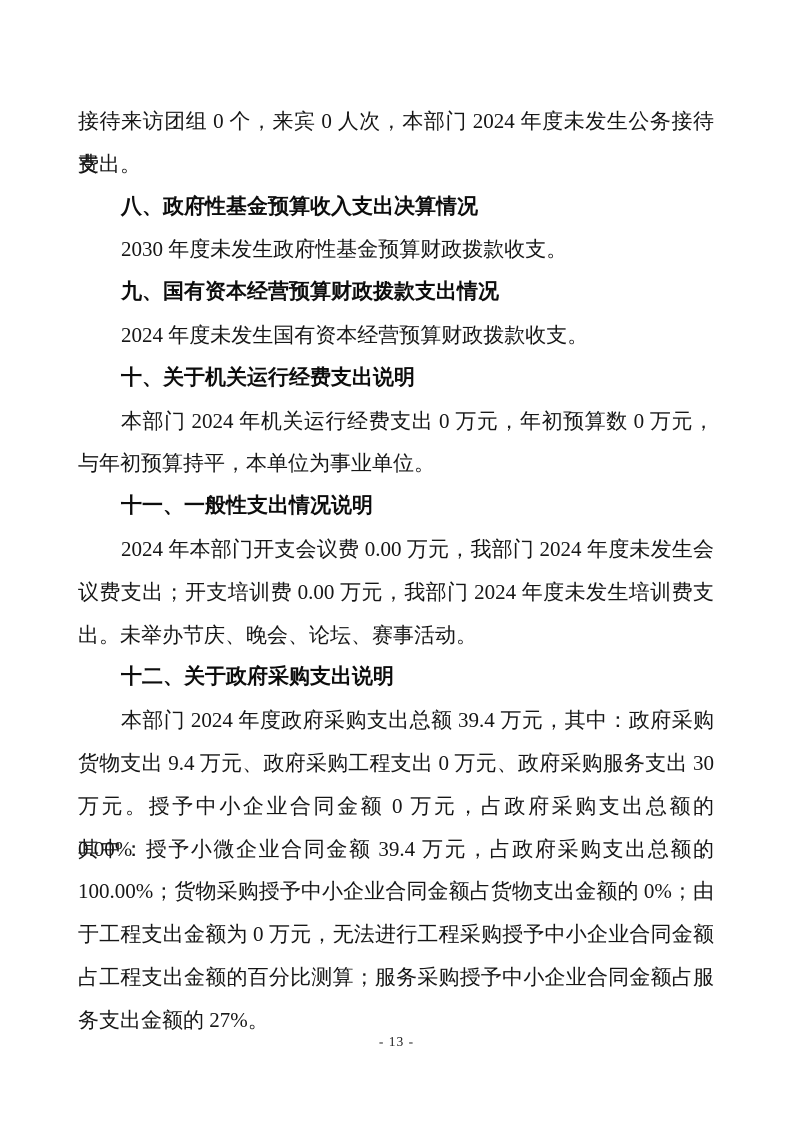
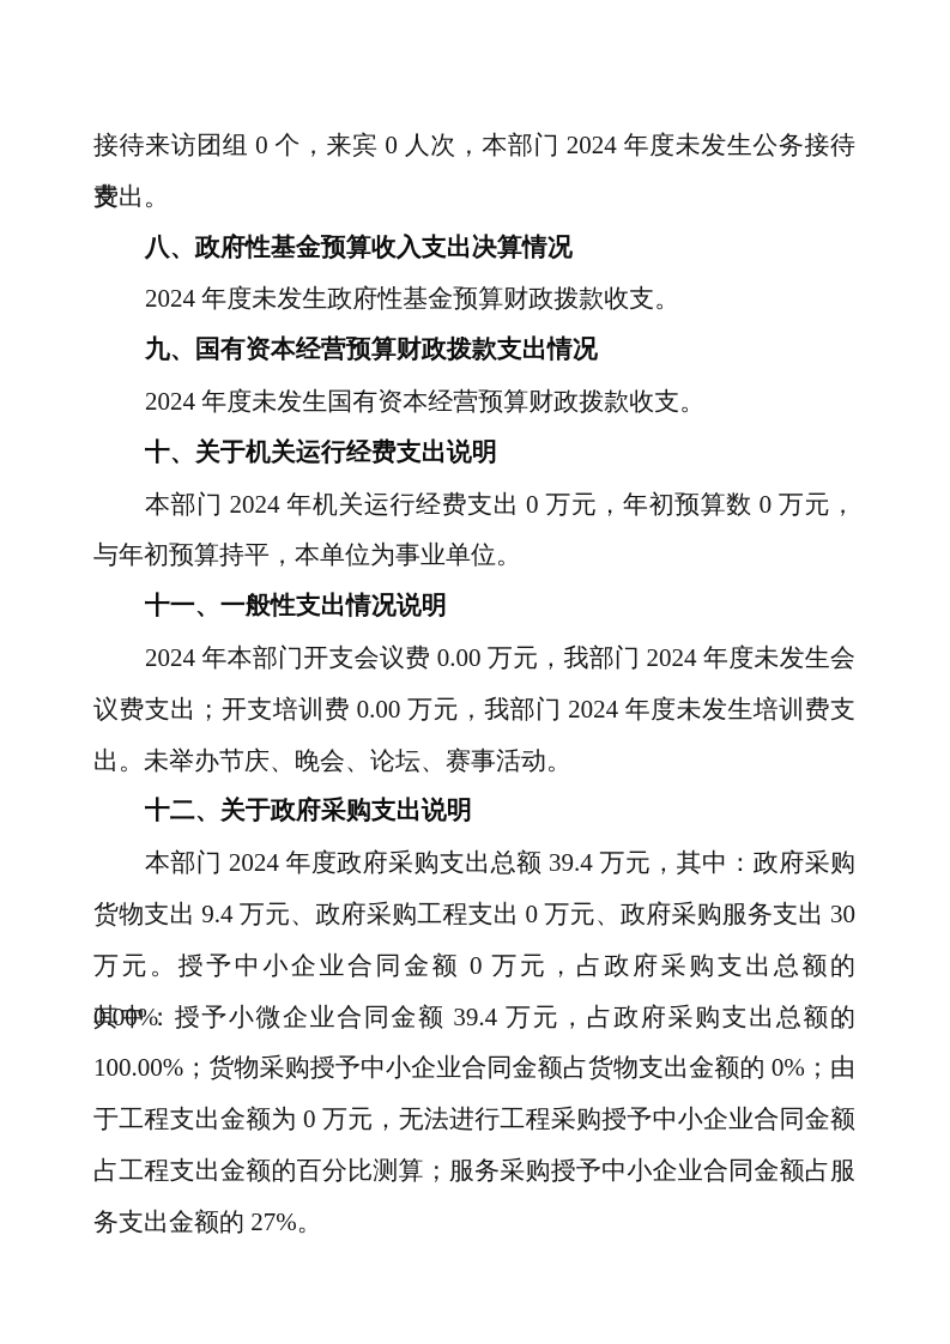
  接待来访团组 0 个，来宾 0 人次，本部门 2024 年度未发生公务接待费
  支出。
  八、政府性基金预算收入支出决算情况
- 2030 年度未发生政府性基金预算财政拨款收支。
+ 2024 年度未发生政府性基金预算财政拨款收支。
  九、国有资本经营预算财政拨款支出情况
  2024 年度未发生国有资本经营预算财政拨款收支。
  十、关于机关运行经费支出说明
  本部门 2024 年机关运行经费支出 0 万元，年初预算数 0 万元，
  与年初预算持平，本单位为事业单位。
  十一、一般性支出情况说明
  2024 年本部门开支会议费 0.00 万元，我部门 2024 年度未发生会
  议费支出；开支培训费 0.00 万元，我部门 2024 年度未发生培训费支
  出。未举办节庆、晚会、论坛、赛事活动。
  十二、关于政府采购支出说明
  本部门 2024 年度政府采购支出总额 39.4 万元，其中：政府采购
  货物支出 9.4 万元、政府采购工程支出 0 万元、政府采购服务支出 30
  万元。授予中小企业合同金额 0 万元，占政府采购支出总额的 0.00%，
  其中：授予小微企业合同金额 39.4 万元，占政府采购支出总额的
  100.00%；货物采购授予中小企业合同金额占货物支出金额的 0%；由
  于工程支出金额为 0 万元，无法进行工程采购授予中小企业合同金额
  占工程支出金额的百分比测算；服务采购授予中小企业合同金额占服
  务支出金额的 27%。
- - 13 -
